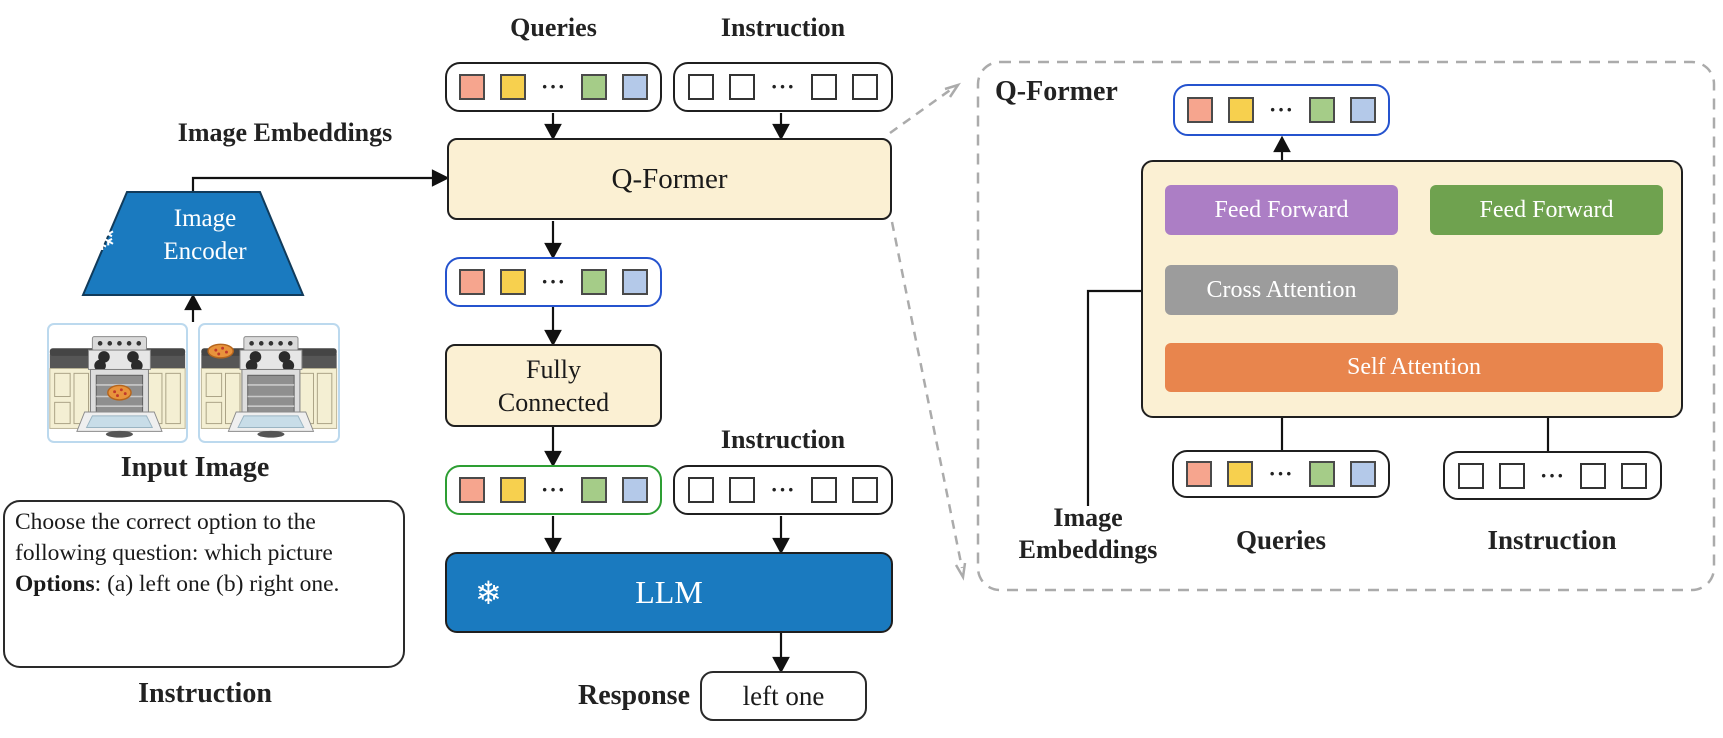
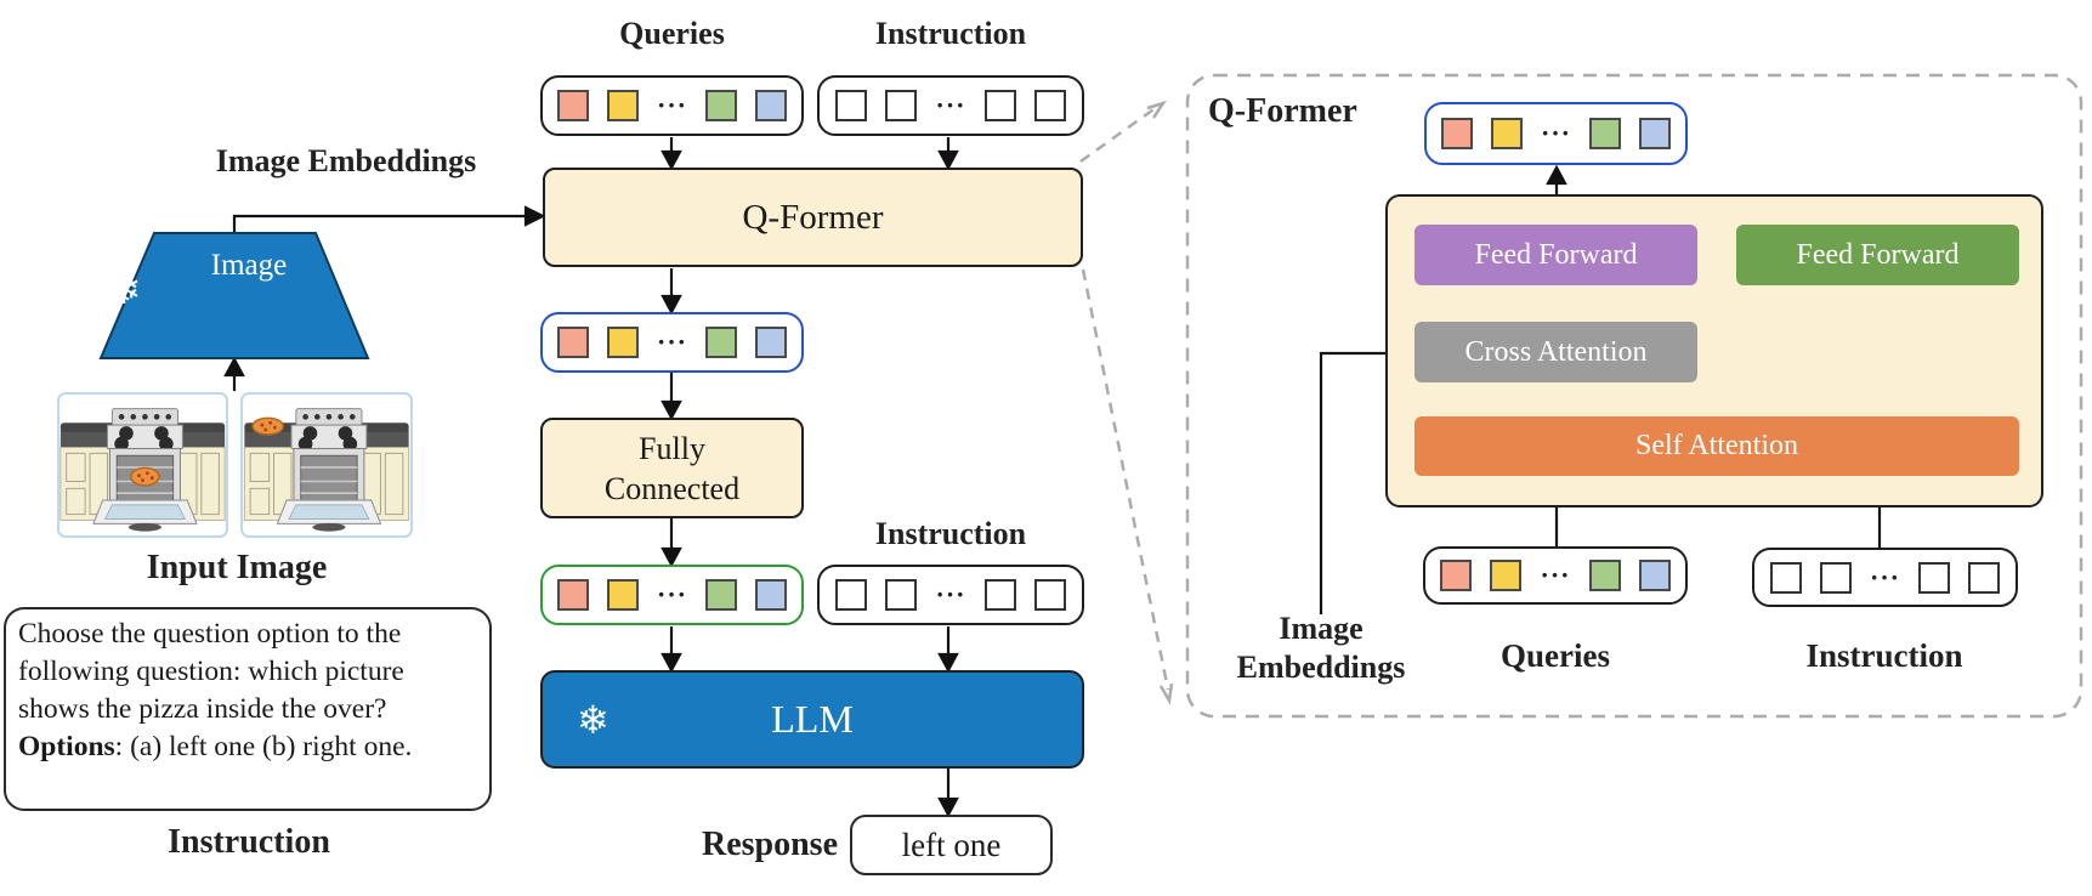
  Image Embeddings
  ❄
  Image
- Encoder
  Input Image
- Choose the correct option to the
+ Choose the question option to the
  following question: which picture
+ shows the pizza inside the over?
  Options: (a) left one (b) right one.
  Instruction
  Queries
  Instruction
  ···
  ···
  Q-Former
  ···
  Fully
  Connected
  Instruction
  ···
  ···
  ❄
  LLM
  Response
  left one
  Q-Former
  ···
  Feed Forward
  Feed Forward
  Cross Attention
  Self Attention
  ···
  ···
  Image
  Embeddings
  Queries
  Instruction
